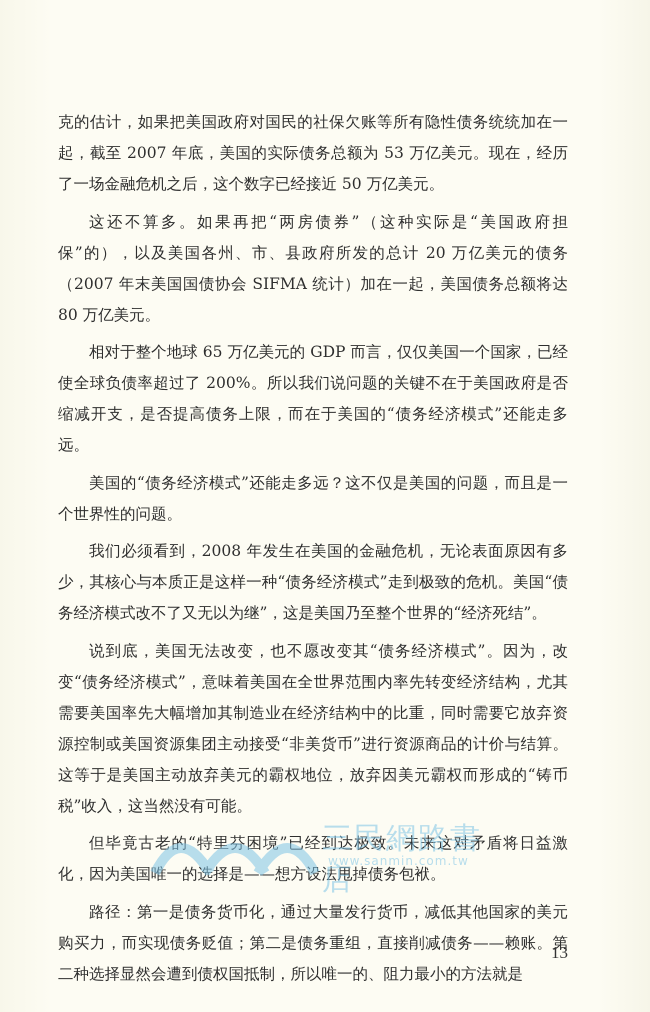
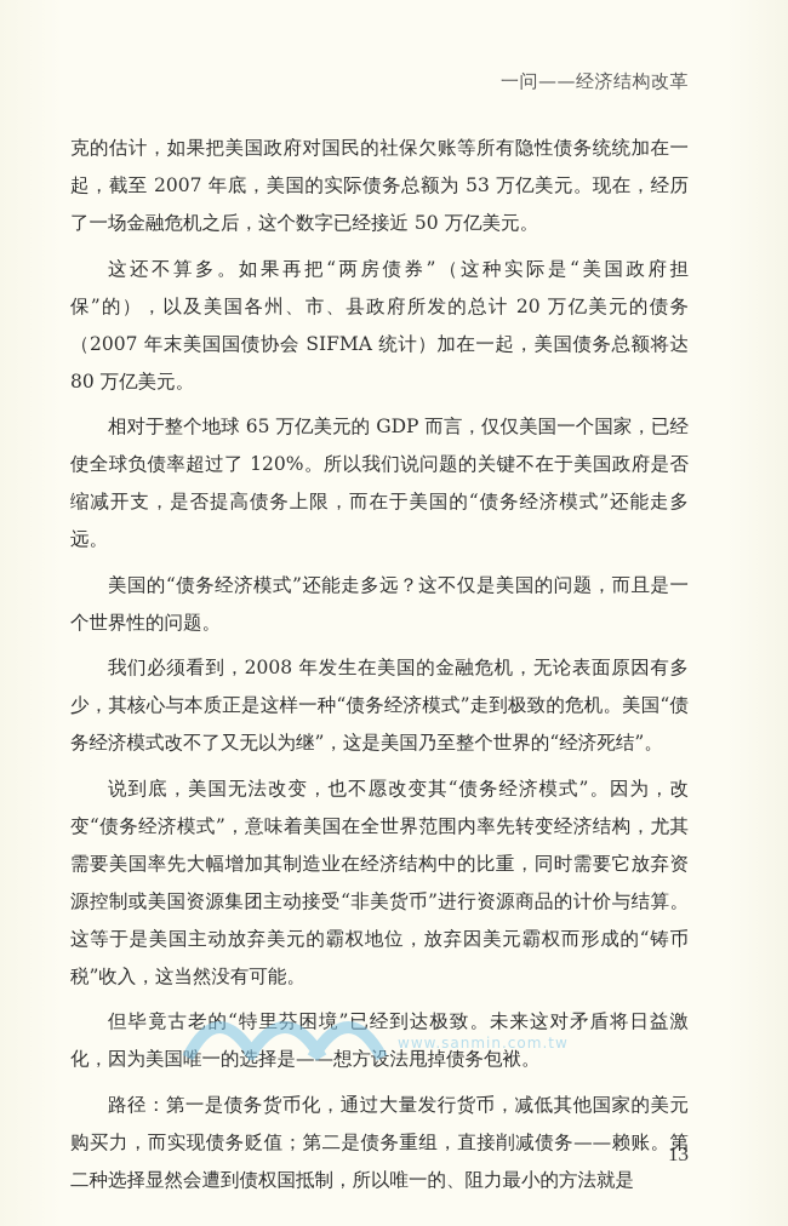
+ 一问——经济结构改革
  克的估计，如果把美国政府对国民的社保欠账等所有隐性债务统统加在一起，截至 2007 年底，美国的实际债务总额为 53 万亿美元。现在，经历了一场金融危机之后，这个数字已经接近 50 万亿美元。
  这还不算多。如果再把“两房债券”（这种实际是“美国政府担保”的），以及美国各州、市、县政府所发的总计 20 万亿美元的债务（2007 年末美国国债协会 SIFMA 统计）加在一起，美国债务总额将达 80 万亿美元。
- 相对于整个地球 65 万亿美元的 GDP 而言，仅仅美国一个国家，已经使全球负债率超过了 200%。所以我们说问题的关键不在于美国政府是否缩减开支，是否提高债务上限，而在于美国的“债务经济模式”还能走多远。
+ 相对于整个地球 65 万亿美元的 GDP 而言，仅仅美国一个国家，已经使全球负债率超过了 120%。所以我们说问题的关键不在于美国政府是否缩减开支，是否提高债务上限，而在于美国的“债务经济模式”还能走多远。
  美国的“债务经济模式”还能走多远？这不仅是美国的问题，而且是一个世界性的问题。
  我们必须看到，2008 年发生在美国的金融危机，无论表面原因有多少，其核心与本质正是这样一种“债务经济模式”走到极致的危机。美国“债务经济模式改不了又无以为继”，这是美国乃至整个世界的“经济死结”。
  说到底，美国无法改变，也不愿改变其“债务经济模式”。因为，改变“债务经济模式”，意味着美国在全世界范围内率先转变经济结构，尤其需要美国率先大幅增加其制造业在经济结构中的比重，同时需要它放弃资源控制或美国资源集团主动接受“非美货币”进行资源商品的计价与结算。这等于是美国主动放弃美元的霸权地位，放弃因美元霸权而形成的“铸币税”收入，这当然没有可能。
  但毕竟古老的“特里芬困境”已经到达极致。未来这对矛盾将日益激化，因为美国唯一的选择是——想方设法甩掉债务包袱。
  路径：第一是债务货币化，通过大量发行货币，减低其他国家的美元购买力，而实现债务贬值；第二是债务重组，直接削减债务——赖账。第二种选择显然会遭到债权国抵制，所以唯一的、阻力最小的方法就是
- 三民網路書店
  www.sanmin.com.tw
  13
